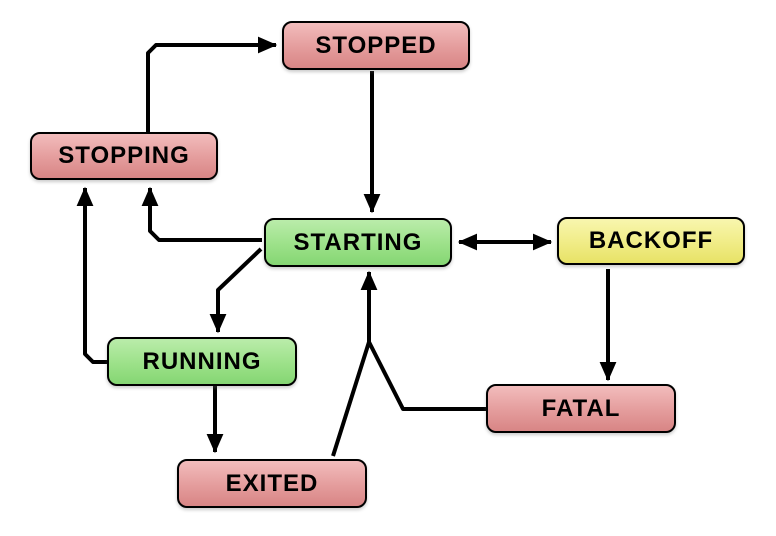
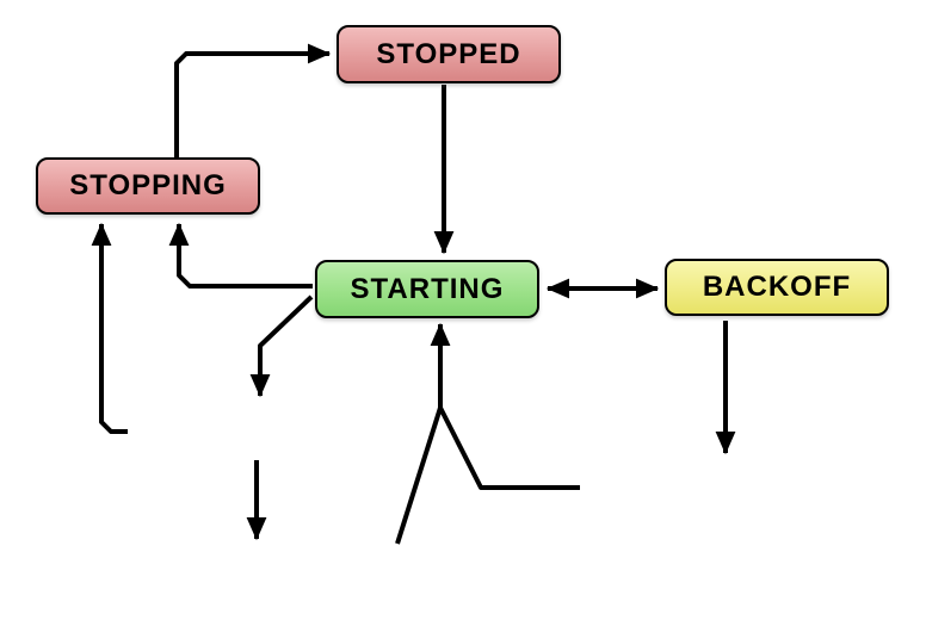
  STOPPED
  STOPPING
  STARTING
  BACKOFF
- RUNNING
- FATAL
- EXITED
